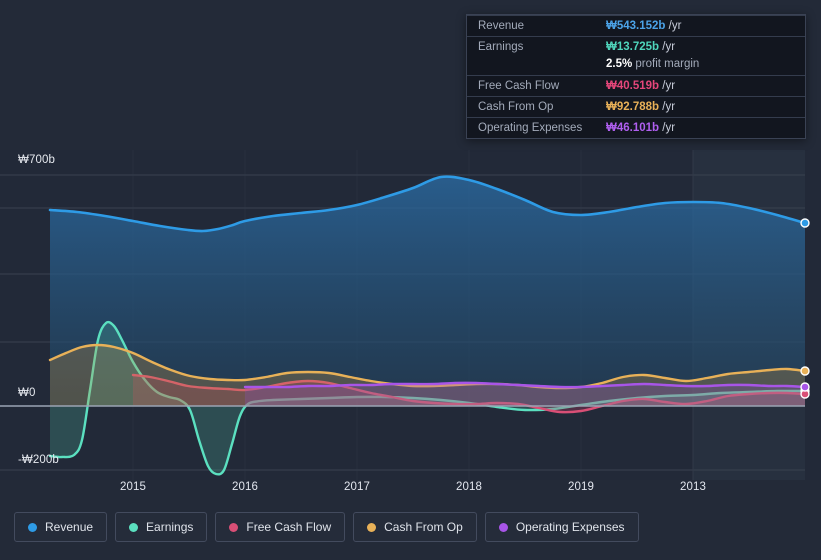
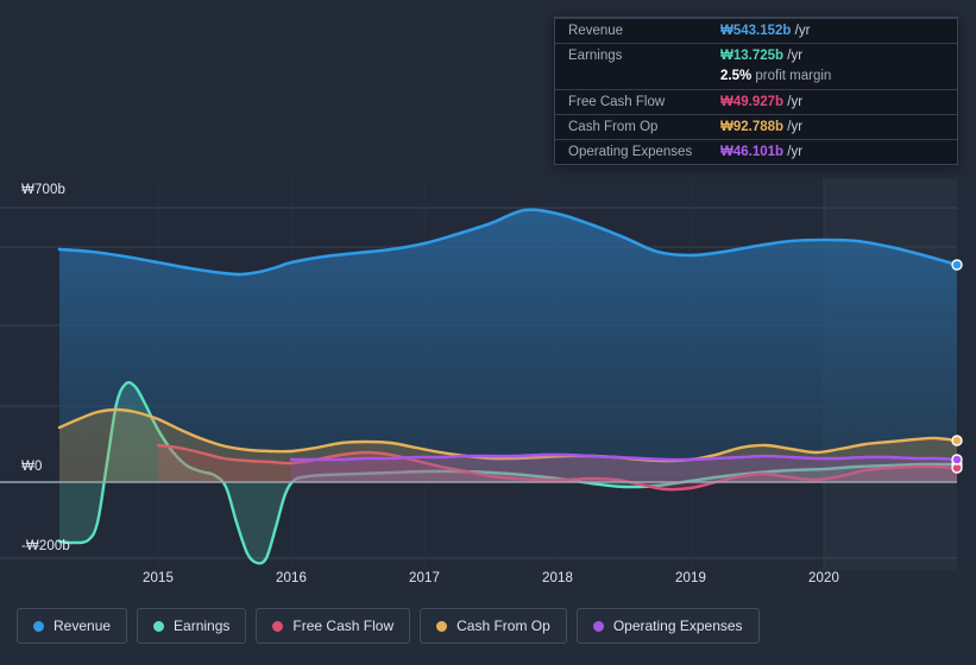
  ₩700b
  ₩0
  -₩200b
  2015
  2016
  2017
  2018
  2019
- 2013
+ 2020
  Revenue
  ₩543.152b /yr
  Earnings
  ₩13.725b /yr
  2.5% profit margin
  Free Cash Flow
- ₩40.519b /yr
+ ₩49.927b /yr
  Cash From Op
  ₩92.788b /yr
  Operating Expenses
  ₩46.101b /yr
  Revenue
  Earnings
  Free Cash Flow
  Cash From Op
  Operating Expenses
